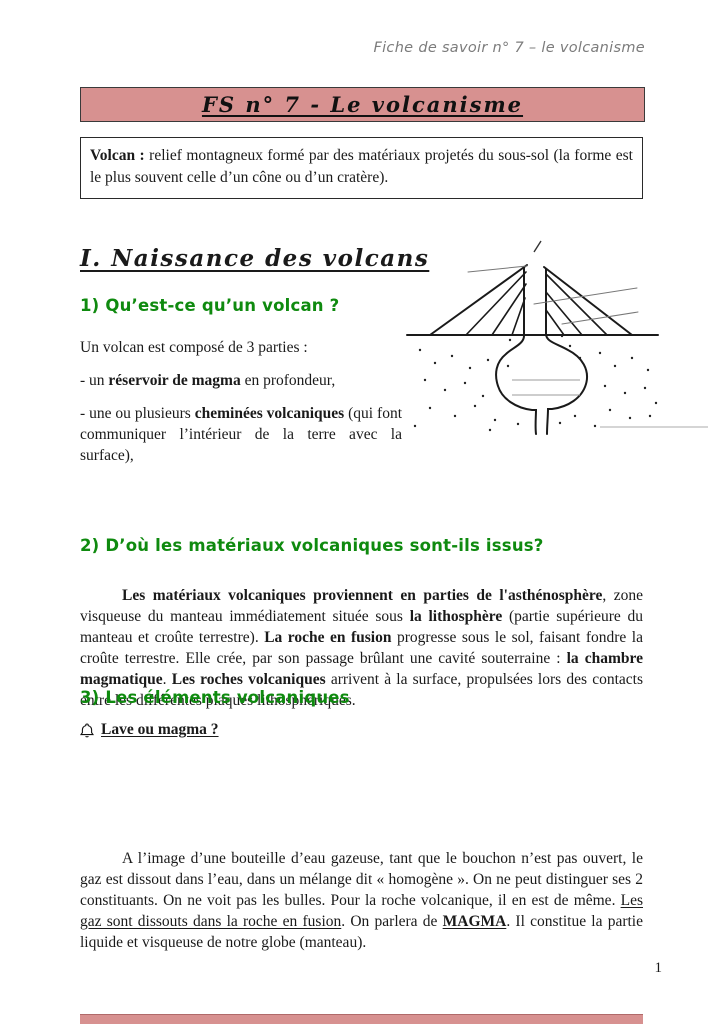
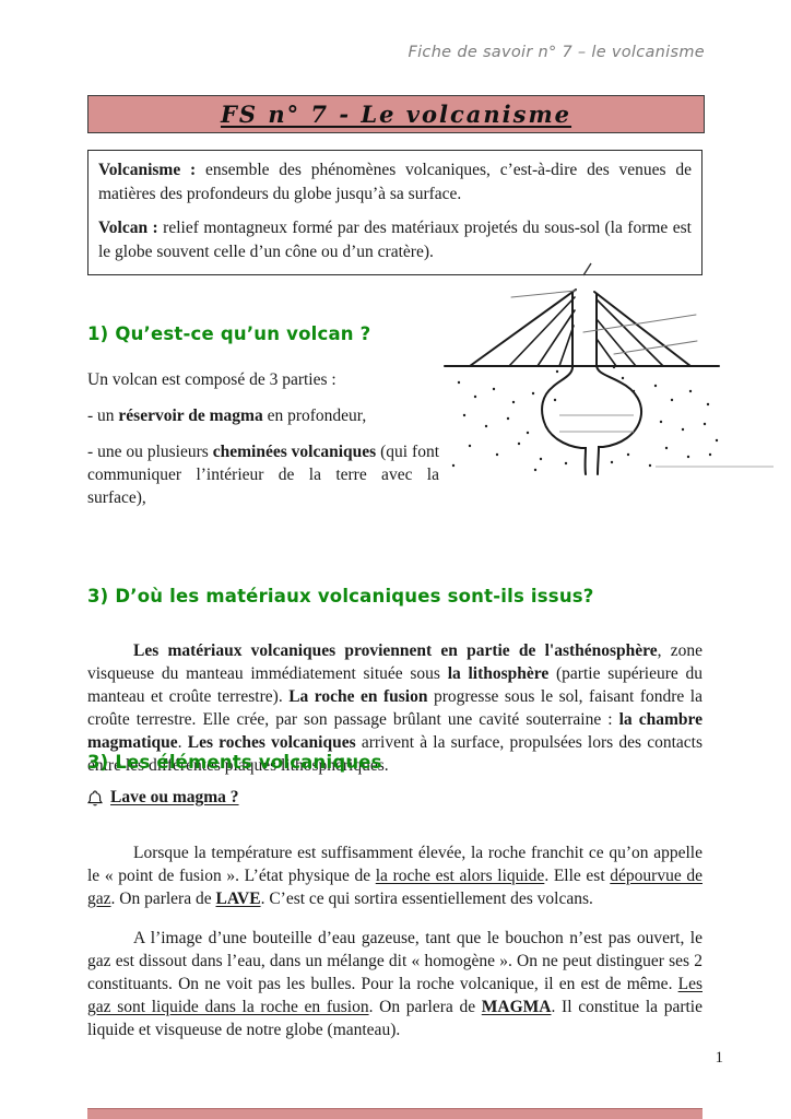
  Fiche de savoir n° 7 – le volcanisme
  FS n° 7 - Le volcanisme
+ Volcanisme : ensemble des phénomènes volcaniques, c’est-à-dire des venues de matières des profondeurs du globe jusqu’à sa surface.
- Volcan : relief montagneux formé par des matériaux projetés du sous-sol (la forme est le plus souvent celle d’un cône ou d’un cratère).
+ Volcan : relief montagneux formé par des matériaux projetés du sous-sol (la forme est le globe souvent celle d’un cône ou d’un cratère).
- I. Naissance des volcans
  1) Qu’est-ce qu’un volcan ?
  Un volcan est composé de 3 parties :
  - un réservoir de magma en profondeur,
  - une ou plusieurs cheminées volcaniques (qui font communiquer l’intérieur de la terre avec la surface),
- 2) D’où les matériaux volcaniques sont-ils issus?
+ 3) D’où les matériaux volcaniques sont-ils issus?
- Les matériaux volcaniques proviennent en parties de l'asthénosphère, zone visqueuse du manteau immédiatement située sous la lithosphère (partie supérieure du manteau et croûte terrestre). La roche en fusion progresse sous le sol, faisant fondre la croûte terrestre. Elle crée, par son passage brûlant une cavité souterraine : la chambre magmatique. Les roches volcaniques arrivent à la surface, propulsées lors des contacts entre les différentes plaques lithosphériques.
+ Les matériaux volcaniques proviennent en partie de l'asthénosphère, zone visqueuse du manteau immédiatement située sous la lithosphère (partie supérieure du manteau et croûte terrestre). La roche en fusion progresse sous le sol, faisant fondre la croûte terrestre. Elle crée, par son passage brûlant une cavité souterraine : la chambre magmatique. Les roches volcaniques arrivent à la surface, propulsées lors des contacts entre les différentes plaques lithosphériques.
  3) Les éléments volcaniques
  Lave ou magma ?
+ Lorsque la température est suffisamment élevée, la roche franchit ce qu’on appelle le « point de fusion ». L’état physique de la roche est alors liquide. Elle est dépourvue de gaz. On parlera de LAVE. C’est ce qui sortira essentiellement des volcans.
- A l’image d’une bouteille d’eau gazeuse, tant que le bouchon n’est pas ouvert, le gaz est dissout dans l’eau, dans un mélange dit « homogène ». On ne peut distinguer ses 2 constituants. On ne voit pas les bulles. Pour la roche volcanique, il en est de même. Les gaz sont dissouts dans la roche en fusion. On parlera de MAGMA. Il constitue la partie liquide et visqueuse de notre globe (manteau).
+ A l’image d’une bouteille d’eau gazeuse, tant que le bouchon n’est pas ouvert, le gaz est dissout dans l’eau, dans un mélange dit « homogène ». On ne peut distinguer ses 2 constituants. On ne voit pas les bulles. Pour la roche volcanique, il en est de même. Les gaz sont liquide dans la roche en fusion. On parlera de MAGMA. Il constitue la partie liquide et visqueuse de notre globe (manteau).
  1
